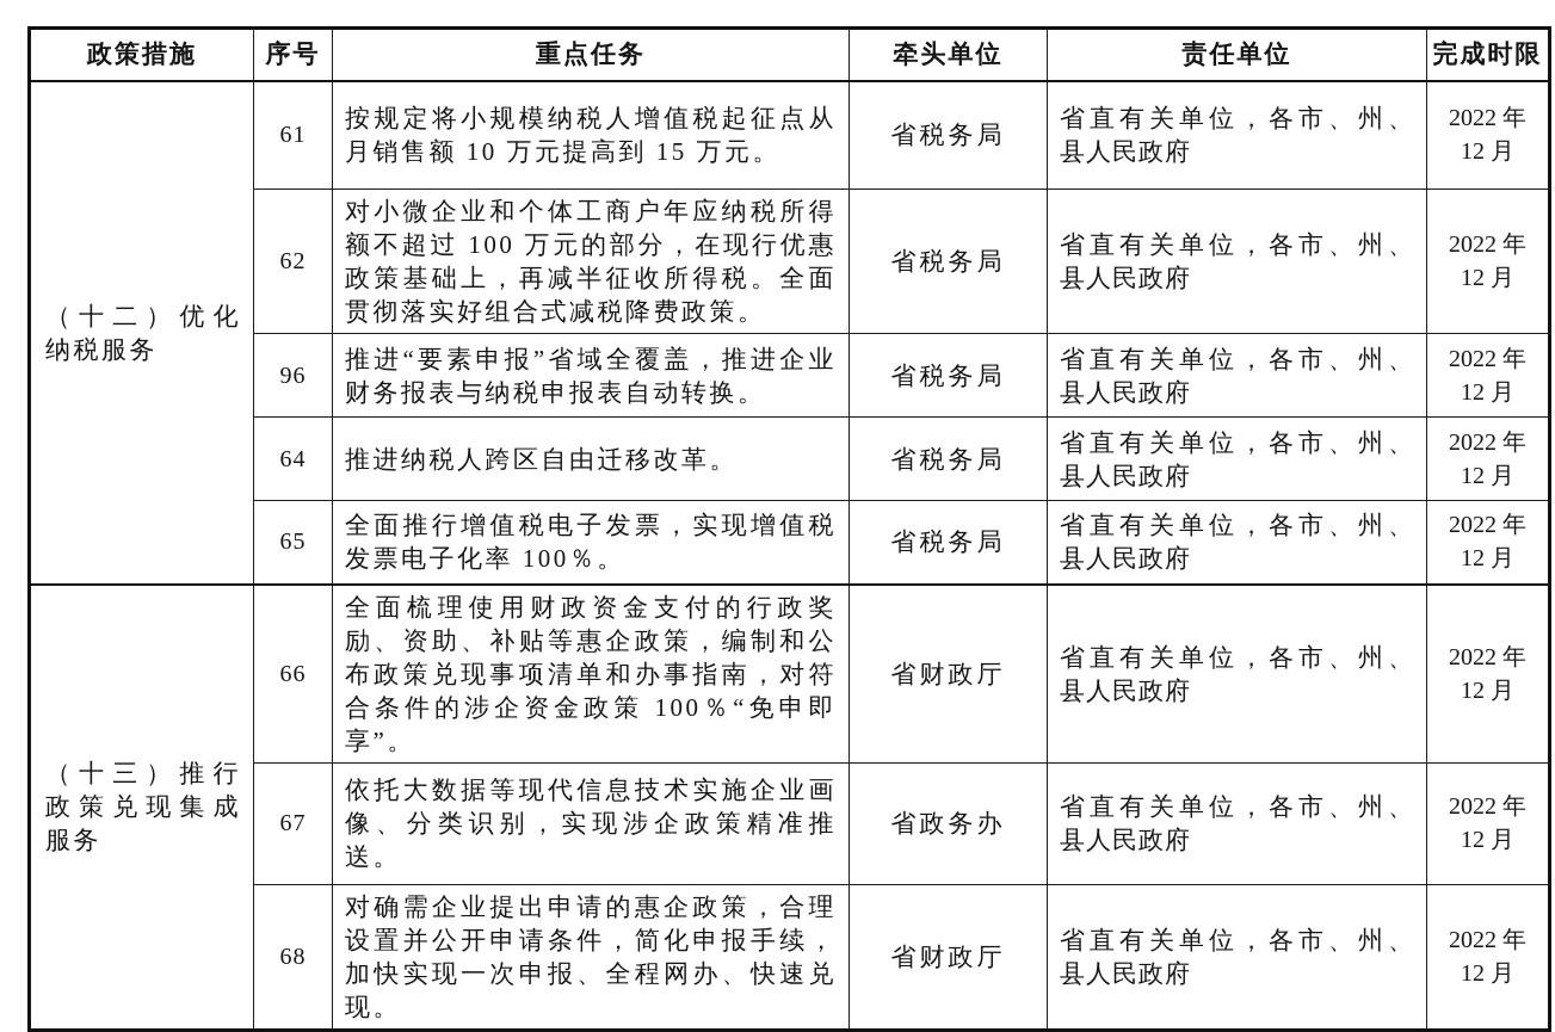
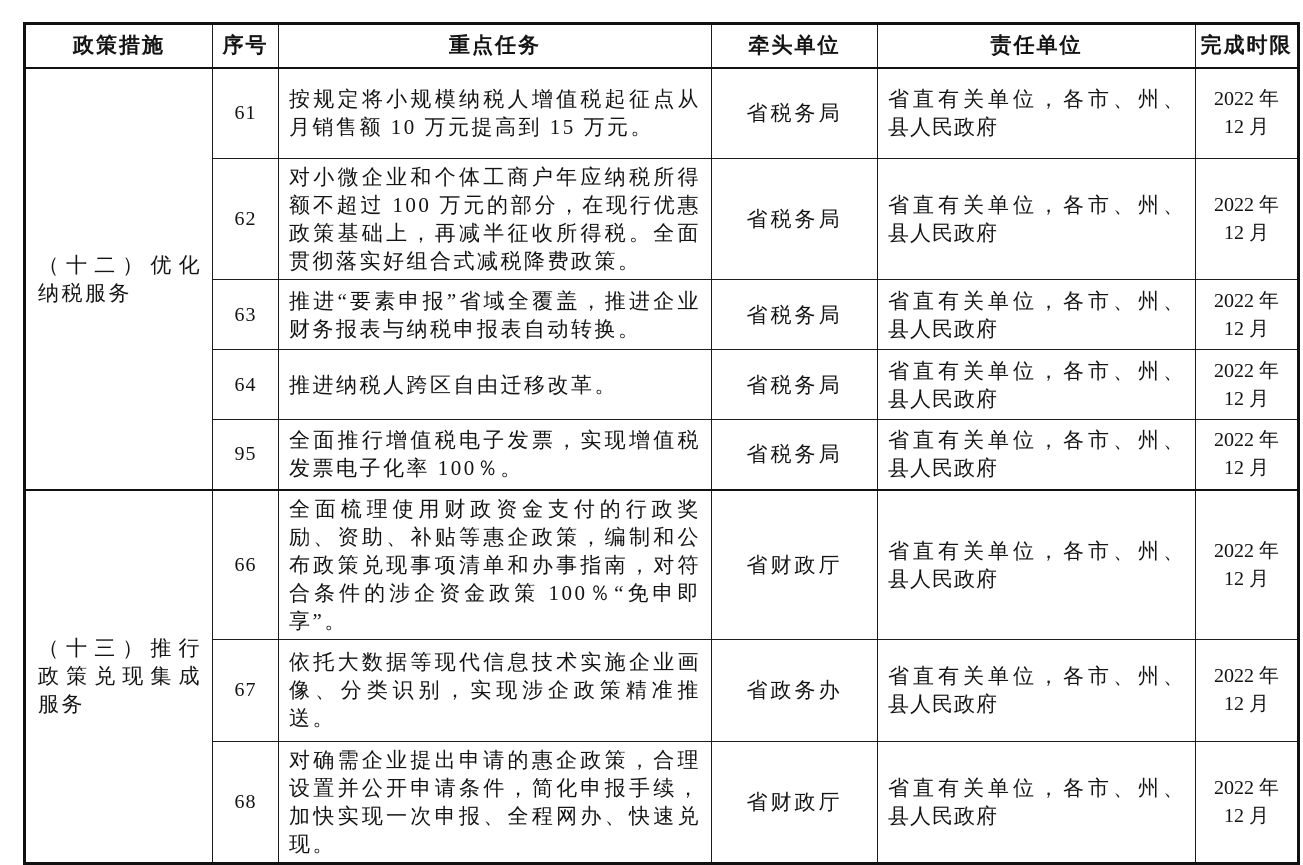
  政策措施	序号	重点任务	牵头单位	责任单位	完成时限
  （十二）优化纳税服务	61	按规定将小规模纳税人增值税起征点从月销售额 10 万元提高到 15 万元。	省税务局	省直有关单位，各市、州、 县人民政府	2022 年 12 月
  62	对小微企业和个体工商户年应纳税所得额不超过 100 万元的部分，在现行优惠政策基础上，再减半征收所得税。全面贯彻落实好组合式减税降费政策。	省税务局	省直有关单位，各市、州、 县人民政府	2022 年 12 月
- 96	推进“要素申报”省域全覆盖，推进企业财务报表与纳税申报表自动转换。	省税务局	省直有关单位，各市、州、 县人民政府	2022 年 12 月
+ 63	推进“要素申报”省域全覆盖，推进企业财务报表与纳税申报表自动转换。	省税务局	省直有关单位，各市、州、 县人民政府	2022 年 12 月
  64	推进纳税人跨区自由迁移改革。	省税务局	省直有关单位，各市、州、 县人民政府	2022 年 12 月
- 65	全面推行增值税电子发票，实现增值税发票电子化率 100％。	省税务局	省直有关单位，各市、州、 县人民政府	2022 年 12 月
+ 95	全面推行增值税电子发票，实现增值税发票电子化率 100％。	省税务局	省直有关单位，各市、州、 县人民政府	2022 年 12 月
  （十三）推行政策兑现集成服务	66	全面梳理使用财政资金支付的行政奖励、资助、补贴等惠企政策，编制和公布政策兑现事项清单和办事指南，对符合条件的涉企资金政策 100％“免申即享”。	省财政厅	省直有关单位，各市、州、 县人民政府	2022 年 12 月
  67	依托大数据等现代信息技术实施企业画像、分类识别，实现涉企政策精准推送。	省政务办	省直有关单位，各市、州、 县人民政府	2022 年 12 月
  68	对确需企业提出申请的惠企政策，合理设置并公开申请条件，简化申报手续，加快实现一次申报、全程网办、快速兑现。	省财政厅	省直有关单位，各市、州、 县人民政府	2022 年 12 月
